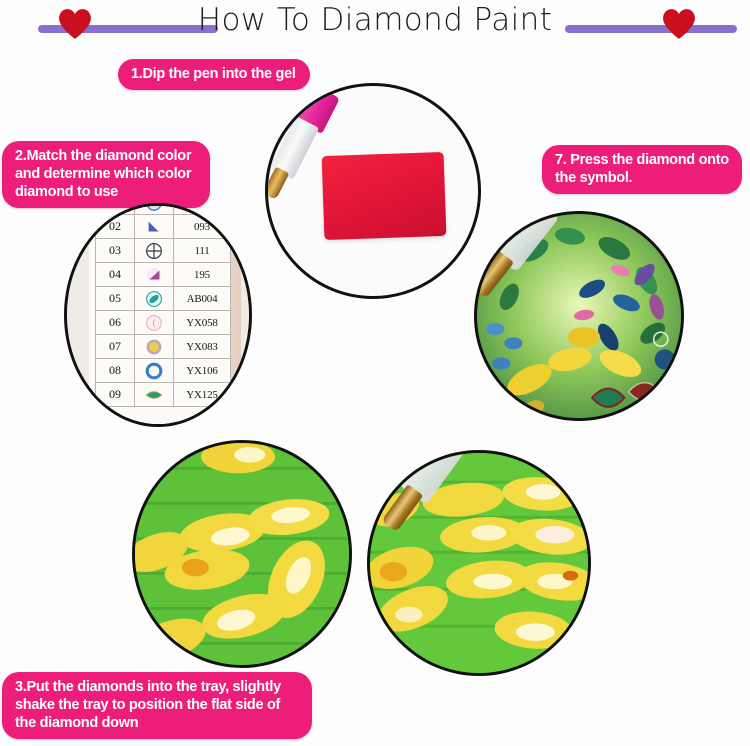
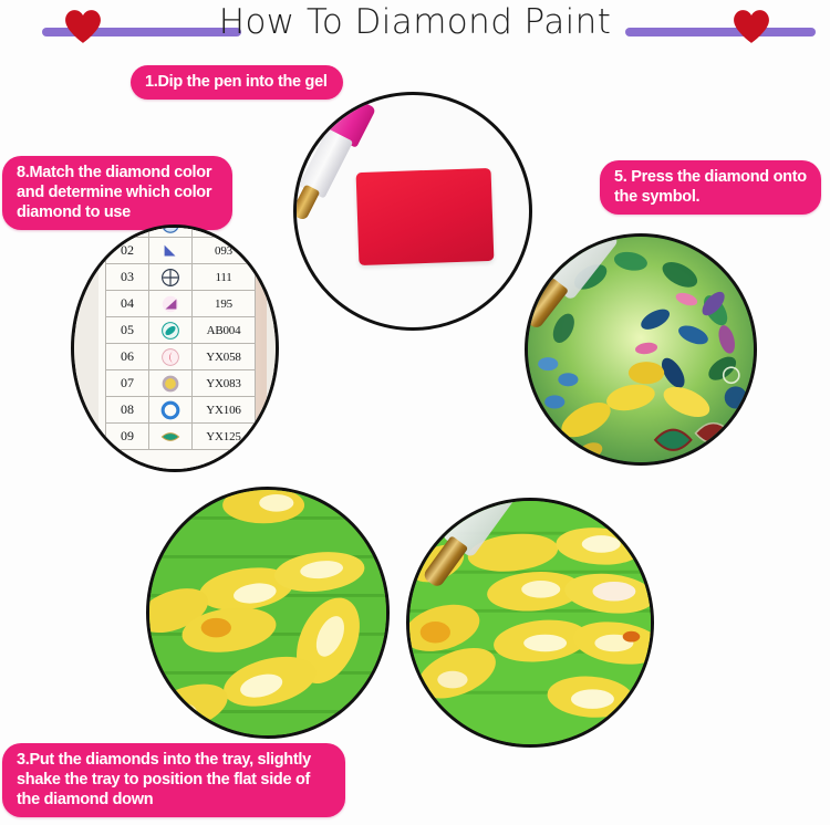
  How To Diamond Paint
  1.Dip the pen into the gel
- 2.Match the diamond color and determine which color diamond to use
+ 8.Match the diamond color and determine which color diamond to use
  02		093
  03		111
  04		195
  05		AB004
  06		YX058
  07		YX083
  08		YX106
  09		YX125
- 7. Press the diamond onto the symbol.
+ 5. Press the diamond onto the symbol.
  3.Put the diamonds into the tray, slightly shake the tray to position the flat side of the diamond down
